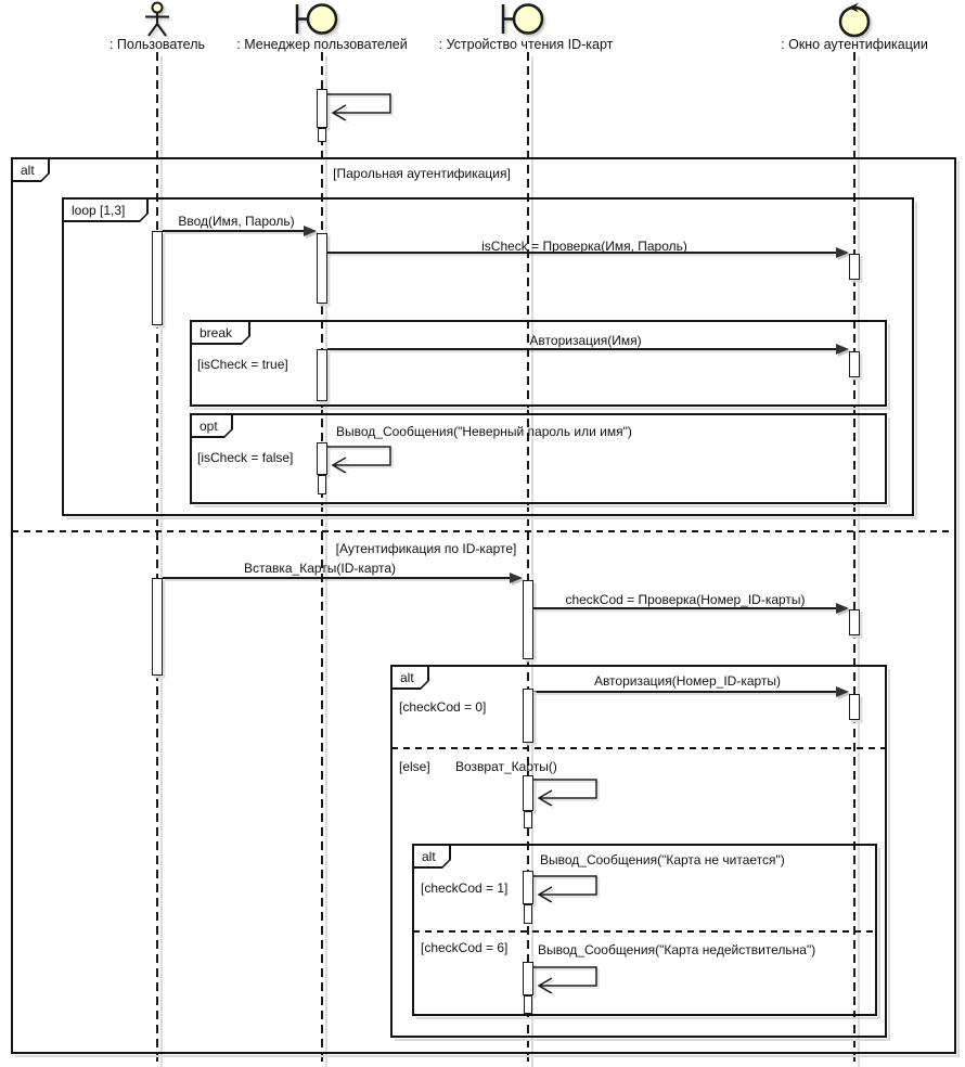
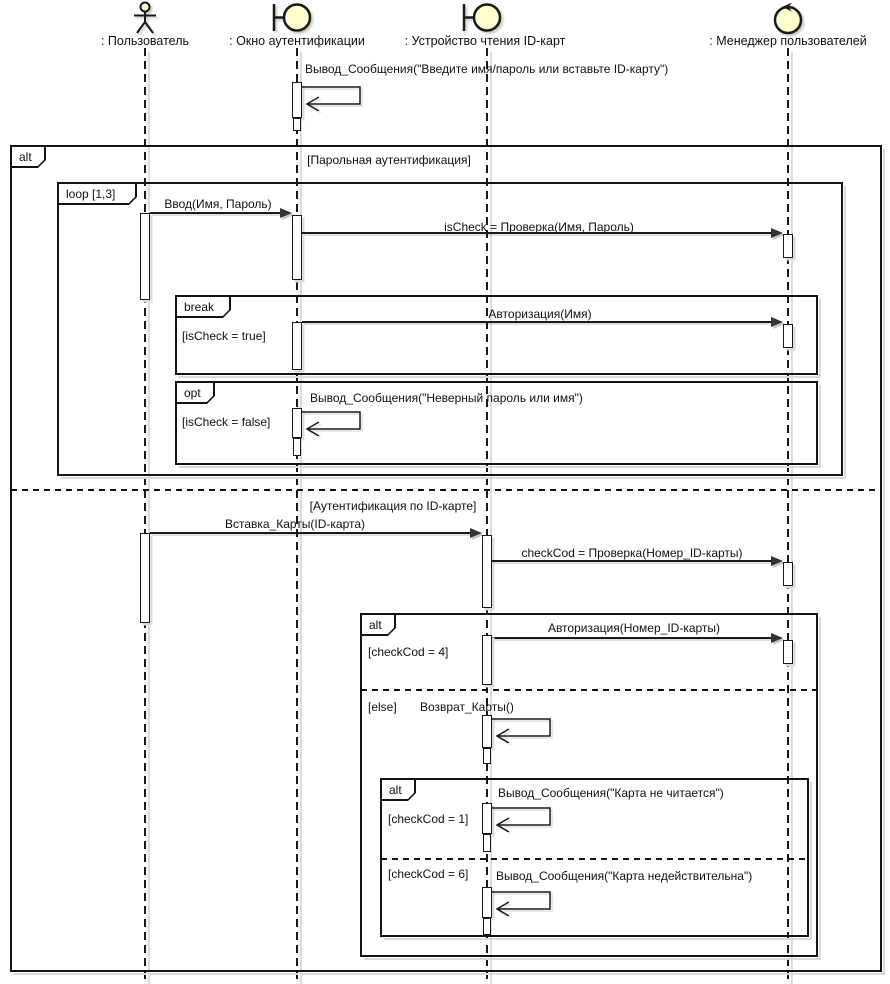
  : Пользователь
- : Менеджер пользователей
+ : Окно аутентификации
  : Устройство чтения ID-карт
- : Окно аутентификации
+ : Менеджер пользователей
  alt
  loop [1,3]
  break
  opt
  alt
  alt
  [Парольная аутентификация]
  [Аутентификация по ID-карте]
  [isCheck = true]
  [isCheck = false]
- [checkCod = 0]
+ [checkCod = 4]
  [else]
  [checkCod = 1]
  [checkCod = 6]
+ Вывод_Сообщения("Введите имя/пароль или вставьте ID-карту")
  Ввод(Имя, Пароль)
  isCheck = Проверка(Имя, Пароль)
  Авторизация(Имя)
  Вывод_Сообщения("Неверный пароль или имя")
  Вставка_Карты(ID-карта)
  checkCod = Проверка(Номер_ID-карты)
  Авторизация(Номер_ID-карты)
  Возврат_Карты()
  Вывод_Сообщения("Карта не читается")
  Вывод_Сообщения("Карта недействительна")
